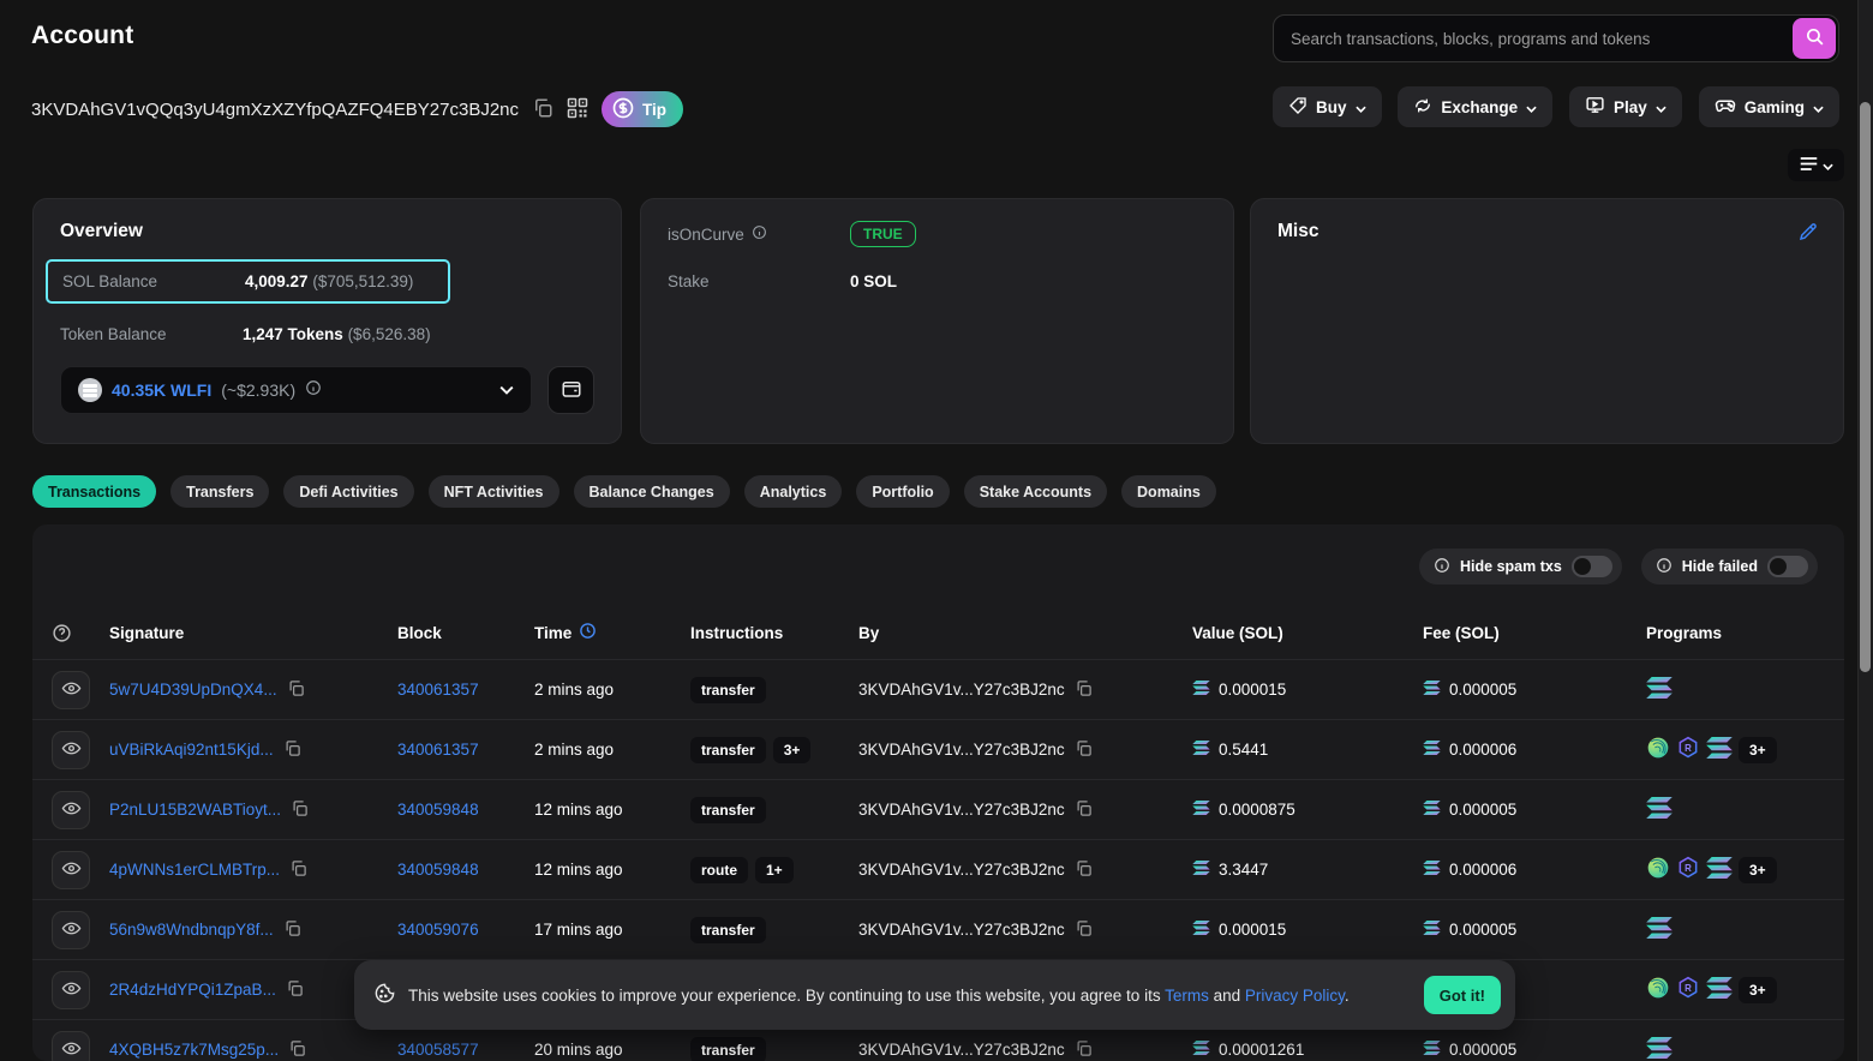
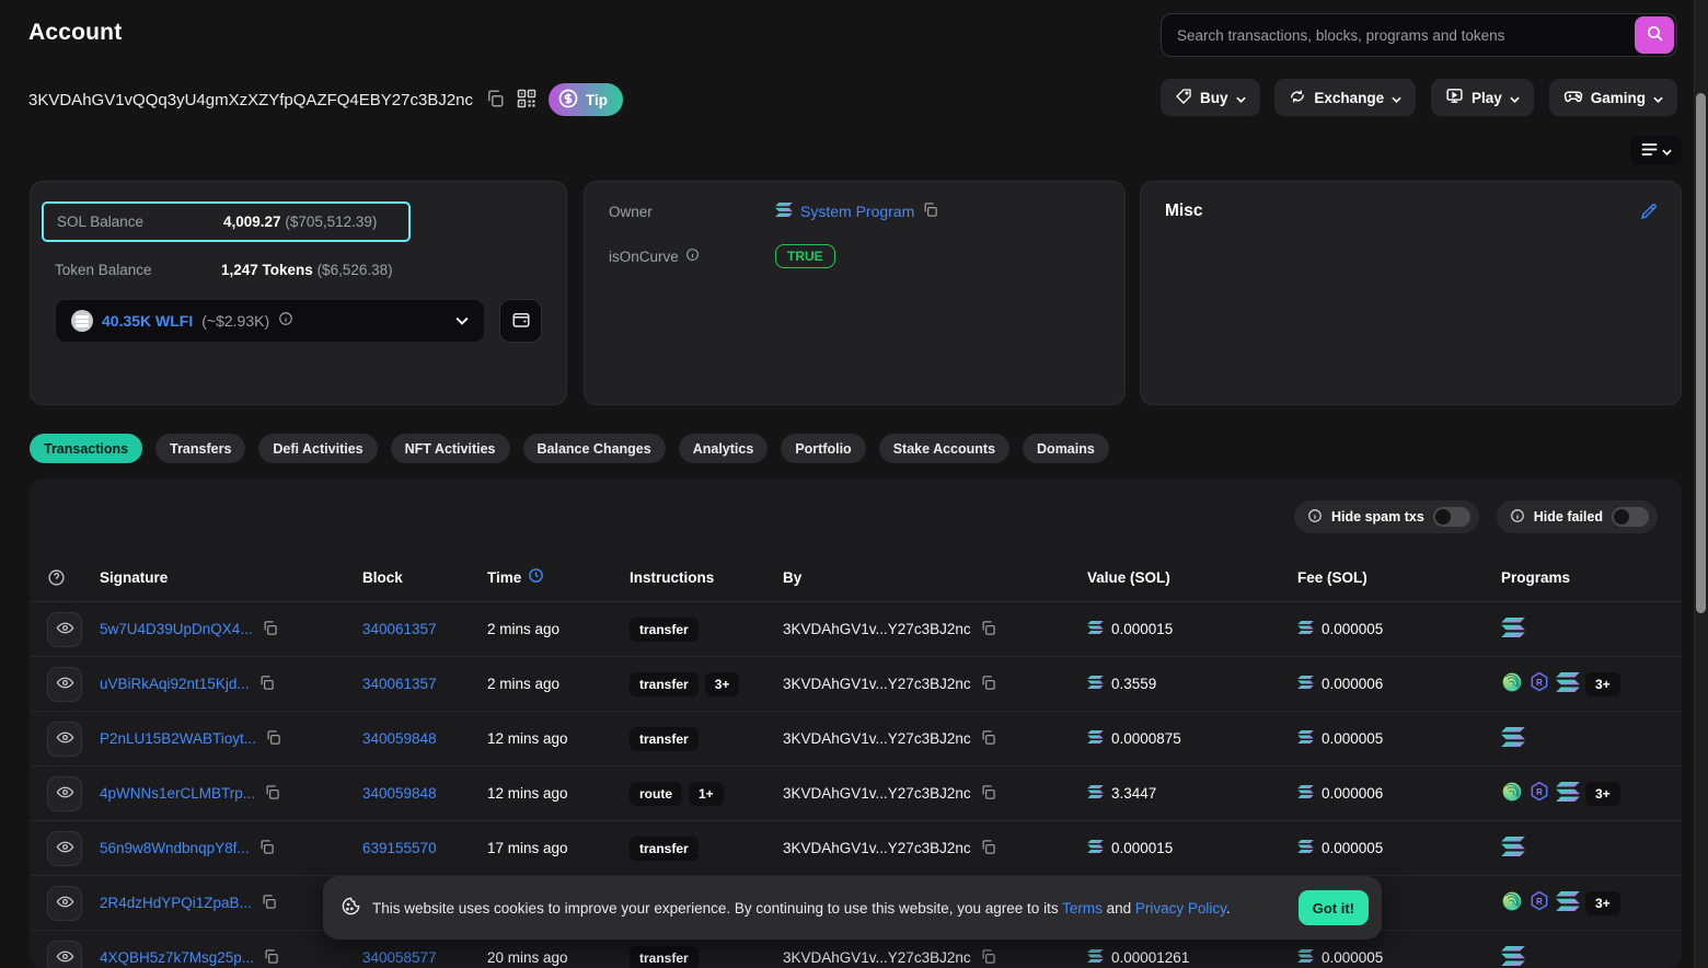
  Account
  3KVDAhGV1vQQq3yU4gmXzXZYfpQAZFQ4EBY27c3BJ2nc
  Tip
  Search transactions, blocks, programs and tokens
  Buy
  Exchange
  Play
  Gaming
- Overview
  SOL Balance
  4,009.27 ($705,512.39)
  Token Balance
  1,247 Tokens ($6,526.38)
  40.35K WLFI
  (~$2.93K)
+ Owner
+ System Program
  isOnCurve
  TRUE
- Stake
- 0 SOL
  Misc
  Transactions
  Transfers
  Defi Activities
  NFT Activities
  Balance Changes
  Analytics
  Portfolio
  Stake Accounts
  Domains
  Hide spam txs
  Hide failed
  Signature
  Block
  Time
  Instructions
  By
  Value (SOL)
  Fee (SOL)
  Programs
  5w7U4D39UpDnQX4...
  340061357
  2 mins ago
  transfer
  3KVDAhGV1v...Y27c3BJ2nc
  0.000015
  0.000005
  uVBiRkAqi92nt15Kjd...
  340061357
  2 mins ago
  transfer 3+
  3KVDAhGV1v...Y27c3BJ2nc
- 0.5441
+ 0.3559
  0.000006
  R
  3+
  P2nLU15B2WABTioyt...
  340059848
  12 mins ago
  transfer
  3KVDAhGV1v...Y27c3BJ2nc
  0.0000875
  0.000005
  4pWNNs1erCLMBTrp...
  340059848
  12 mins ago
  route 1+
  3KVDAhGV1v...Y27c3BJ2nc
  3.3447
  0.000006
  R
  3+
  56n9w8WndbnqpY8f...
- 340059076
+ 639155570
  17 mins ago
  transfer
  3KVDAhGV1v...Y27c3BJ2nc
  0.000015
  0.000005
  2R4dzHdYPQi1ZpaB...
  R
  3+
  4XQBH5z7k7Msg25p...
  340058577
  20 mins ago
  transfer
  3KVDAhGV1v...Y27c3BJ2nc
  0.00001261
  0.000005
  This website uses cookies to improve your experience. By continuing to use this website, you agree to its Terms and Privacy Policy.
  Got it!
